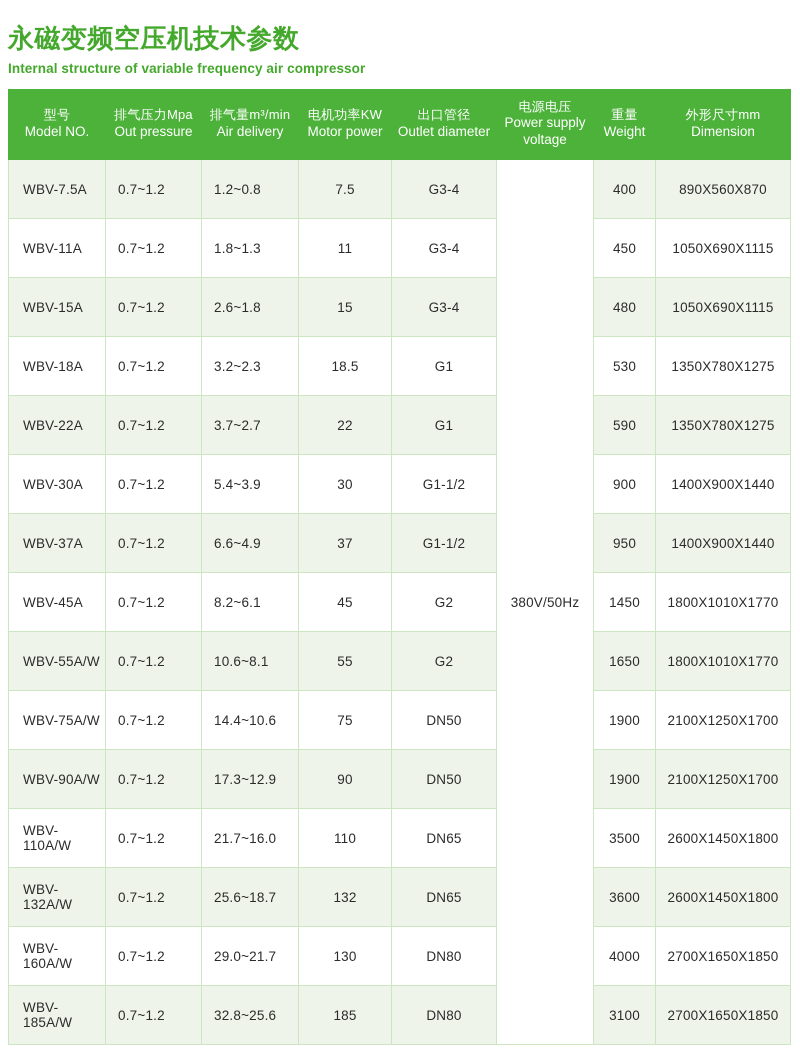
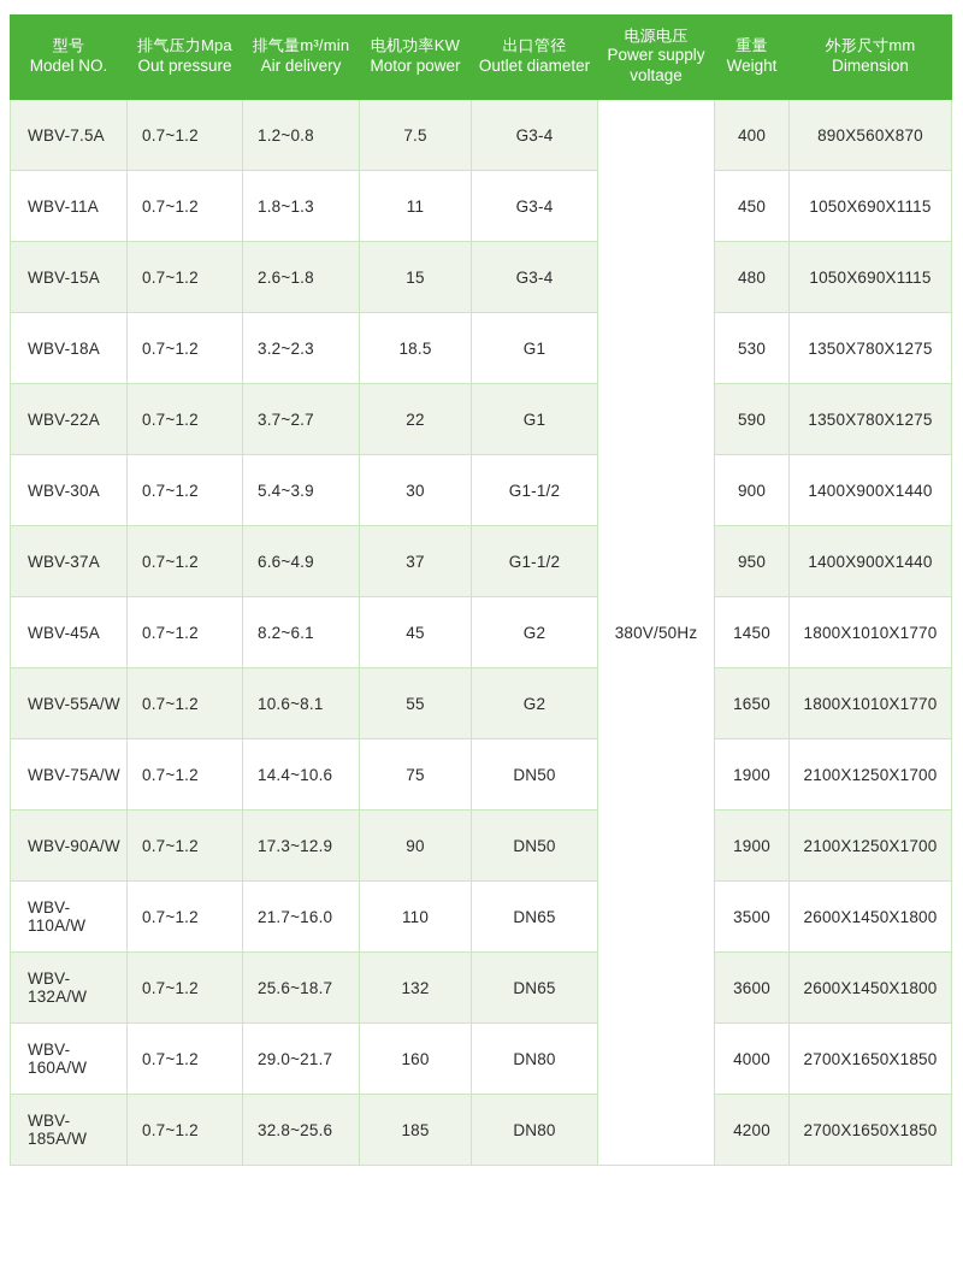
- 永磁变频空压机技术参数
- Internal structure of variable frequency air compressor
  型号 Model NO.	排气压力Mpa Out pressure	排气量m³/min Air delivery	电机功率KW Motor power	出口管径 Outlet diameter	电源电压 Power supply voltage	重量 Weight	外形尺寸mm Dimension
  WBV-7.5A	0.7~1.2	1.2~0.8	7.5	G3-4	380V/50Hz	400	890X560X870
  WBV-11A	0.7~1.2	1.8~1.3	11	G3-4	450	1050X690X1115
  WBV-15A	0.7~1.2	2.6~1.8	15	G3-4	480	1050X690X1115
  WBV-18A	0.7~1.2	3.2~2.3	18.5	G1	530	1350X780X1275
  WBV-22A	0.7~1.2	3.7~2.7	22	G1	590	1350X780X1275
  WBV-30A	0.7~1.2	5.4~3.9	30	G1-1/2	900	1400X900X1440
  WBV-37A	0.7~1.2	6.6~4.9	37	G1-1/2	950	1400X900X1440
  WBV-45A	0.7~1.2	8.2~6.1	45	G2	1450	1800X1010X1770
  WBV-55A/W	0.7~1.2	10.6~8.1	55	G2	1650	1800X1010X1770
  WBV-75A/W	0.7~1.2	14.4~10.6	75	DN50	1900	2100X1250X1700
  WBV-90A/W	0.7~1.2	17.3~12.9	90	DN50	1900	2100X1250X1700
  WBV-110A/W	0.7~1.2	21.7~16.0	110	DN65	3500	2600X1450X1800
  WBV-132A/W	0.7~1.2	25.6~18.7	132	DN65	3600	2600X1450X1800
- WBV-160A/W	0.7~1.2	29.0~21.7	130	DN80	4000	2700X1650X1850
+ WBV-160A/W	0.7~1.2	29.0~21.7	160	DN80	4000	2700X1650X1850
- WBV-185A/W	0.7~1.2	32.8~25.6	185	DN80	3100	2700X1650X1850
+ WBV-185A/W	0.7~1.2	32.8~25.6	185	DN80	4200	2700X1650X1850
